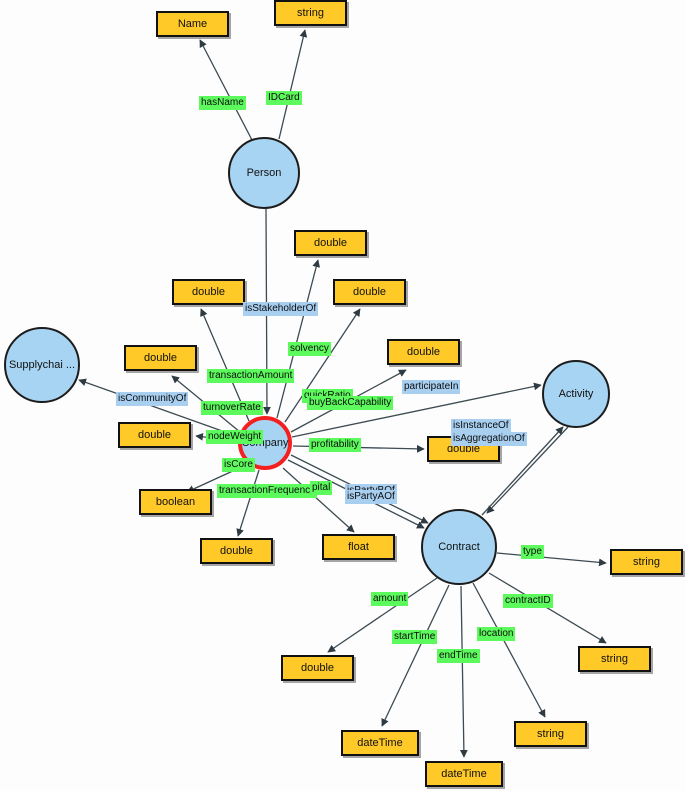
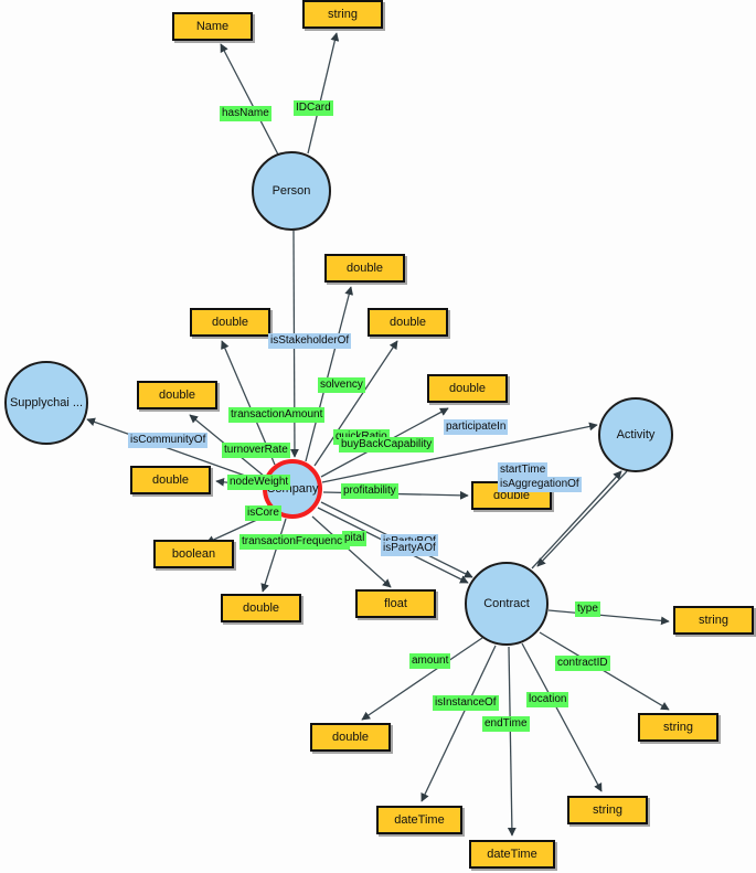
  Person
  Supplychai ...
  Activity
  Contract
  Name
  string
  double
  double
  double
  double
  double
  double
  double
  boolean
  double
  float
  string
  double
  string
  dateTime
  dateTime
  string
  hasName
  IDCard
  isStakeholderOf
  solvency
  transactionAmount
  turnoverRate
  buyBackCapability
  nodeWeight
  isCommunityOf
  profitability
  participateIn
  isCore
  transactionFrequenc
  pital
  isPartyAOf
- isInstanceOf
+ startTime
  isAggregationOf
  type
  amount
- startTime
+ isInstanceOf
  endTime
  location
  contractID
